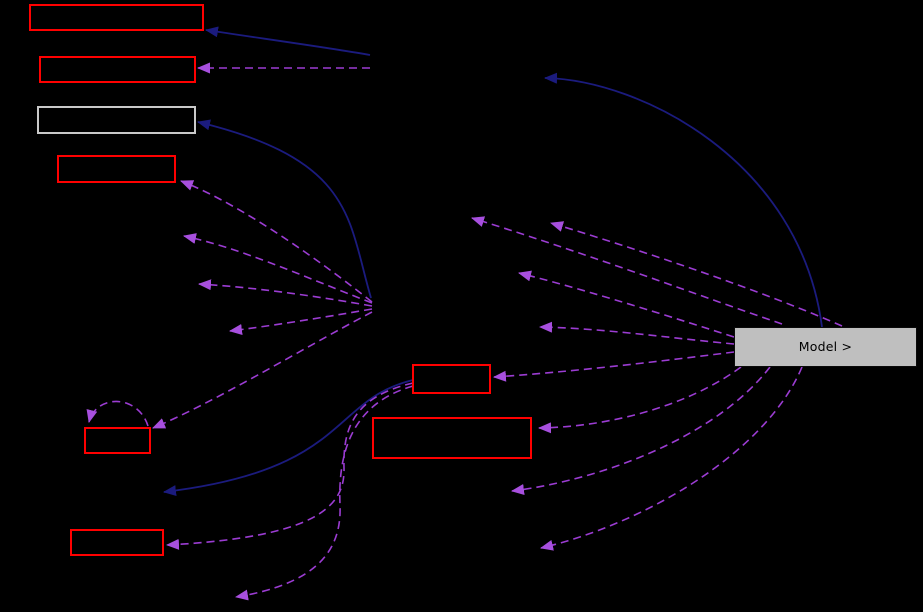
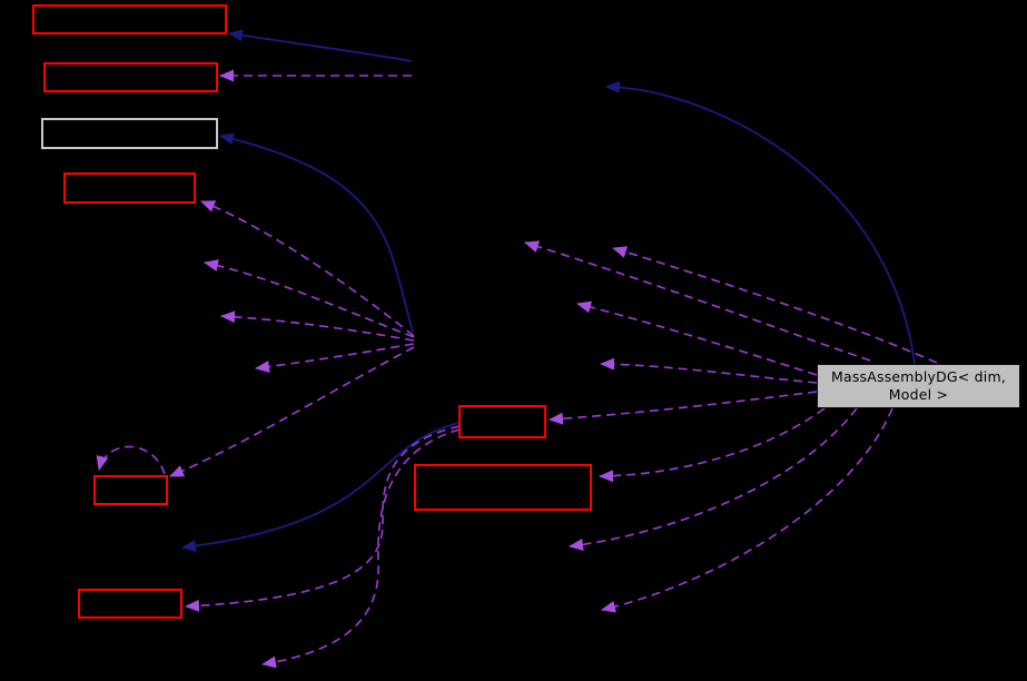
+ MassAssemblyDG< dim,
  Model >
